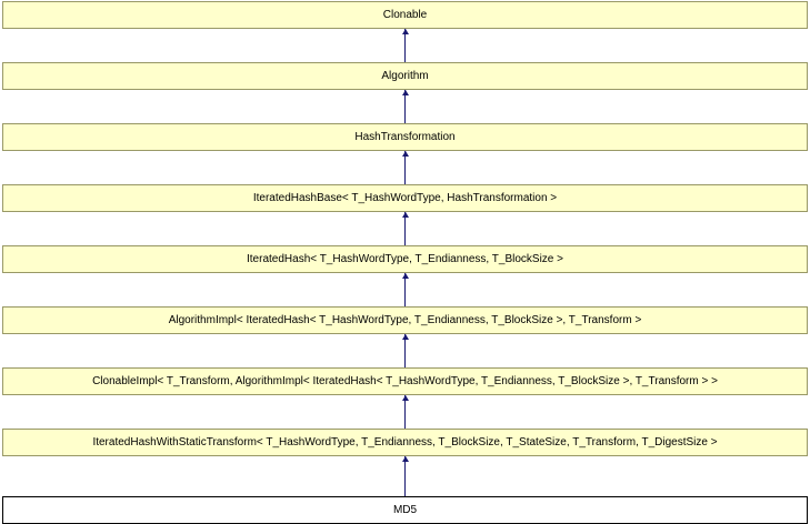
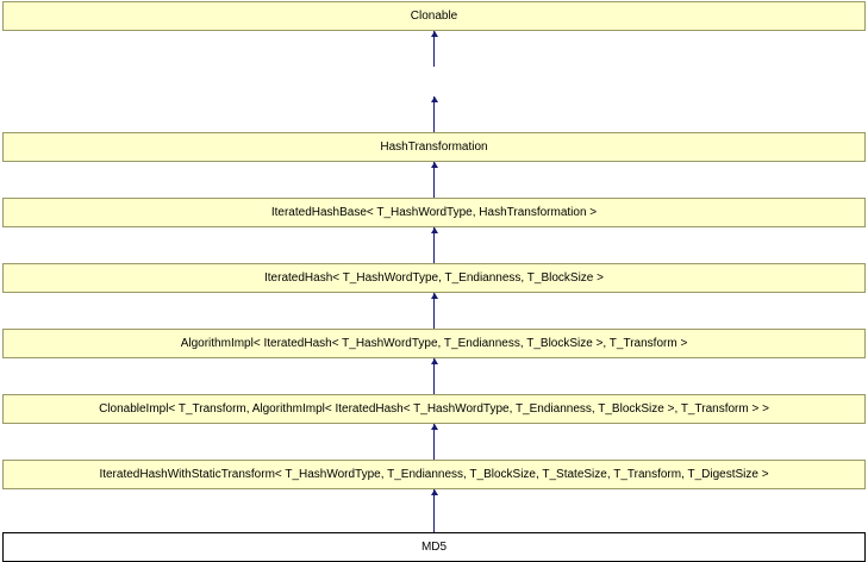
  Clonable
- Algorithm
  HashTransformation
  IteratedHashBase< T_HashWordType, HashTransformation >
  IteratedHash< T_HashWordType, T_Endianness, T_BlockSize >
  AlgorithmImpl< IteratedHash< T_HashWordType, T_Endianness, T_BlockSize >, T_Transform >
  ClonableImpl< T_Transform, AlgorithmImpl< IteratedHash< T_HashWordType, T_Endianness, T_BlockSize >, T_Transform > >
  IteratedHashWithStaticTransform< T_HashWordType, T_Endianness, T_BlockSize, T_StateSize, T_Transform, T_DigestSize >
  MD5
